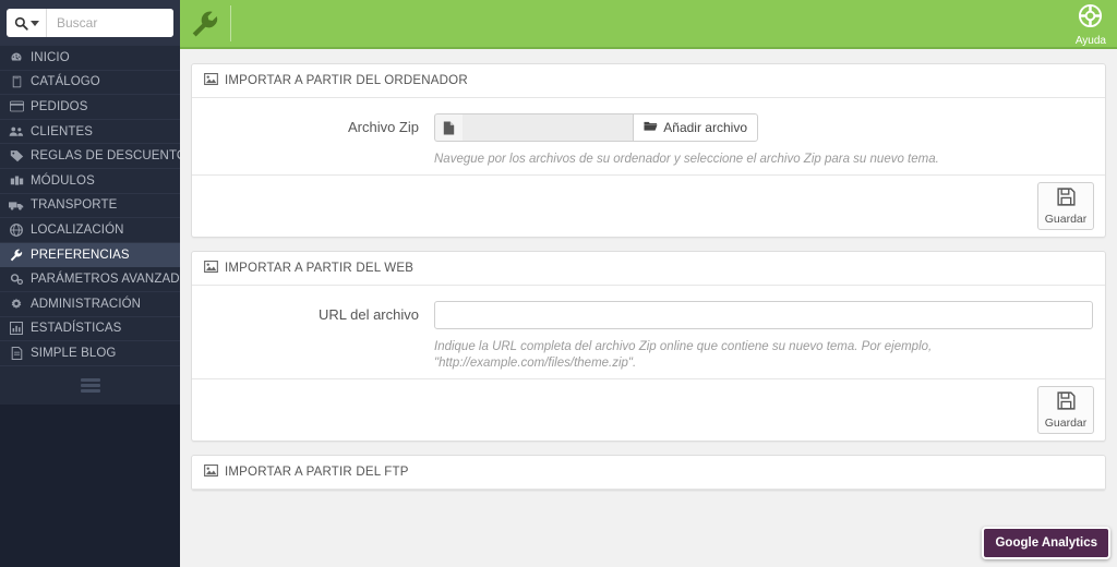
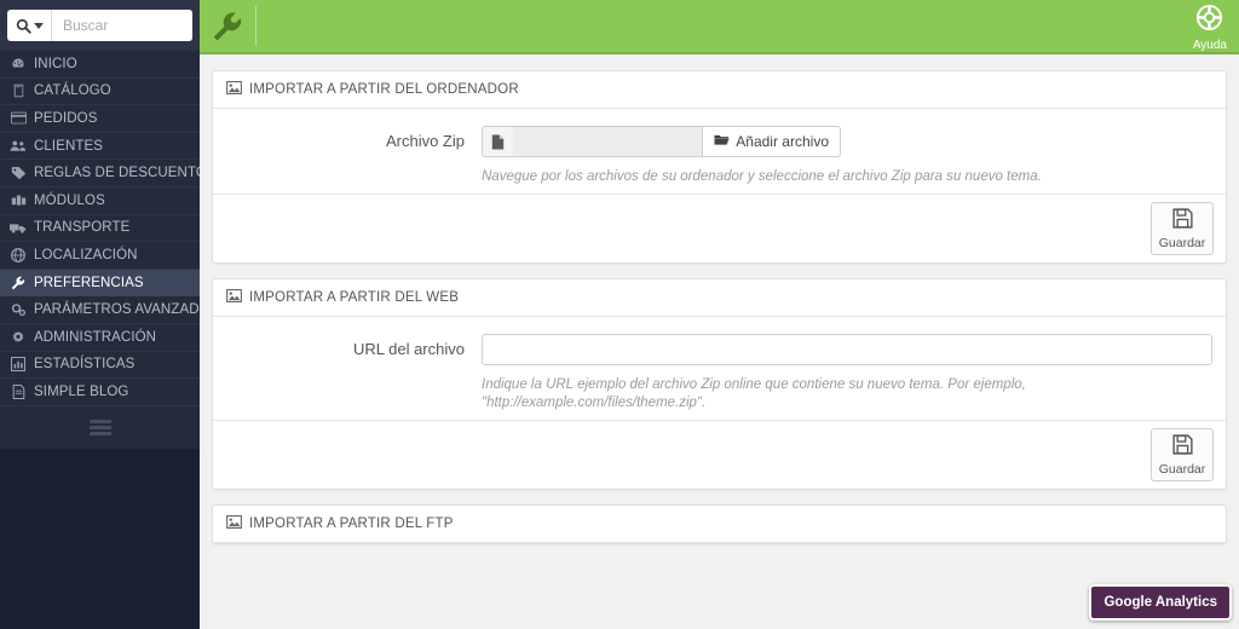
  Buscar
  INICIO
  CATÁLOGO
  PEDIDOS
  CLIENTES
  REGLAS DE DESCUENT
  MÓDULOS
  TRANSPORTE
  LOCALIZACIÓN
  PREFERENCIAS
  PARÁMETROS AVANZAD
  ADMINISTRACIÓN
  ESTADÍSTICAS
  SIMPLE BLOG
  Ayuda
  IMPORTAR A PARTIR DEL ORDENADOR
  Archivo Zip
  Añadir archivo
  Navegue por los archivos de su ordenador y seleccione el archivo Zip para su nuevo tema.
  Guardar
  IMPORTAR A PARTIR DEL WEB
  URL del archivo
- Indique la URL completa del archivo Zip online que contiene su nuevo tema. Por ejemplo, "http://example.com/files/theme.zip".
+ Indique la URL ejemplo del archivo Zip online que contiene su nuevo tema. Por ejemplo, "http://example.com/files/theme.zip".
  Guardar
  IMPORTAR A PARTIR DEL FTP
  Google Analytics
